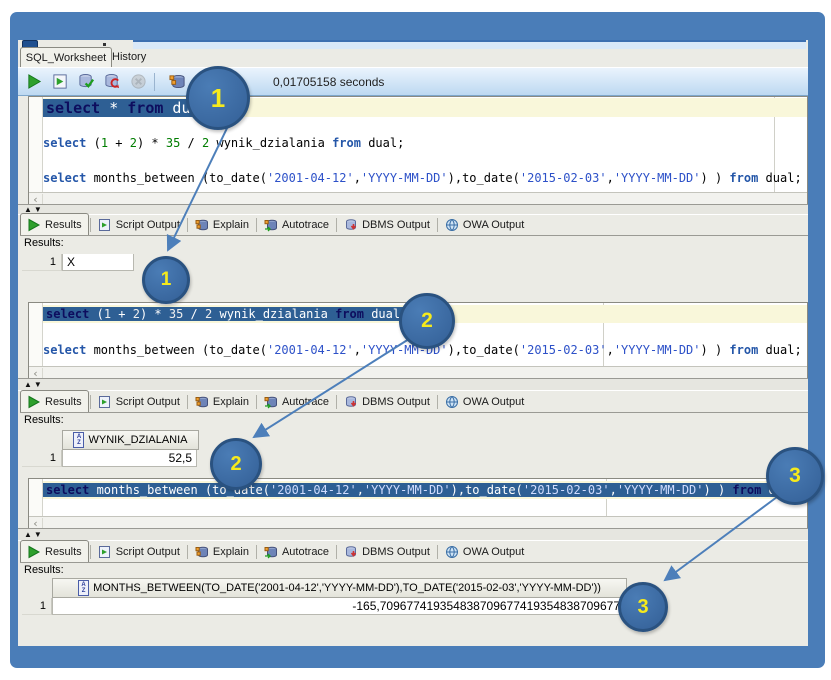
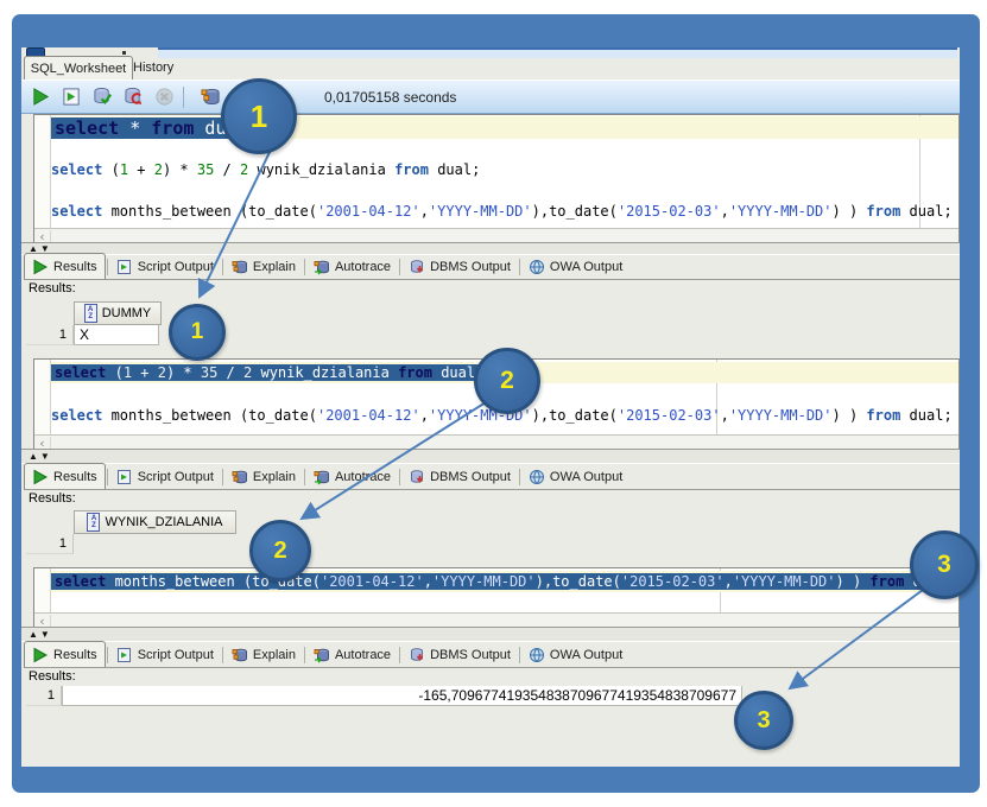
  SQL_Worksheet
  History
  0,01705158 seconds
  select * from du
  select
  (
  1
  +
  2
  ) *
  35
  /
  2
  ynik_dzialania
  from
  dual;
  select
  months_between (to_date(
  '2001-04-12'
  ,
  'YYYY-MM-DD'
  ),to_date(
  '2015-02-03'
  ,
  'YYYY-MM-DD'
  ) )
  from
  dual;
  ‹
  select (1 + 2) * 35 / 2 wynik_dzialania from dual
  select
  months_between (to_date(
  '2001-04-12'
  ,
  'YYY-MM-DD'
  ),to_date(
  '2015-02-03'
  ,
  'YYYY-MM-DD'
  ) )
  from
  dual;
  ‹
  select months_between (to_date('2001-04-12','YYYY-MM-DD'),to_date('2015-02-03','YYYY-MM-DD') ) from
  ‹
  ▲▼
  ▲▼
  ▲▼
  Results
  Script Output
  Explain
  Autotrace
  DBMS Output
  OWA Output
  Results
  Script Output
  Explain
  Autotace
  DBMS Output
  OWA Output
  Results
  Script Output
  Explain
  Autotrace
  DBMS Output
  OWA Output
  Results:
  Results:
  Results:
+ DUMMY
  1
  X
  WYNIK_DZIALANIA
  1
- 52,5
- MONTHS_BETWEEN(TO_DATE('2001-04-12','YYYY-MM-DD'),TO_DATE('2015-02-03','YYYY-MM-DD'))
  1
  -165,709677419354838709677419354838709677
  1
  1
  2
  2
  3
  3
